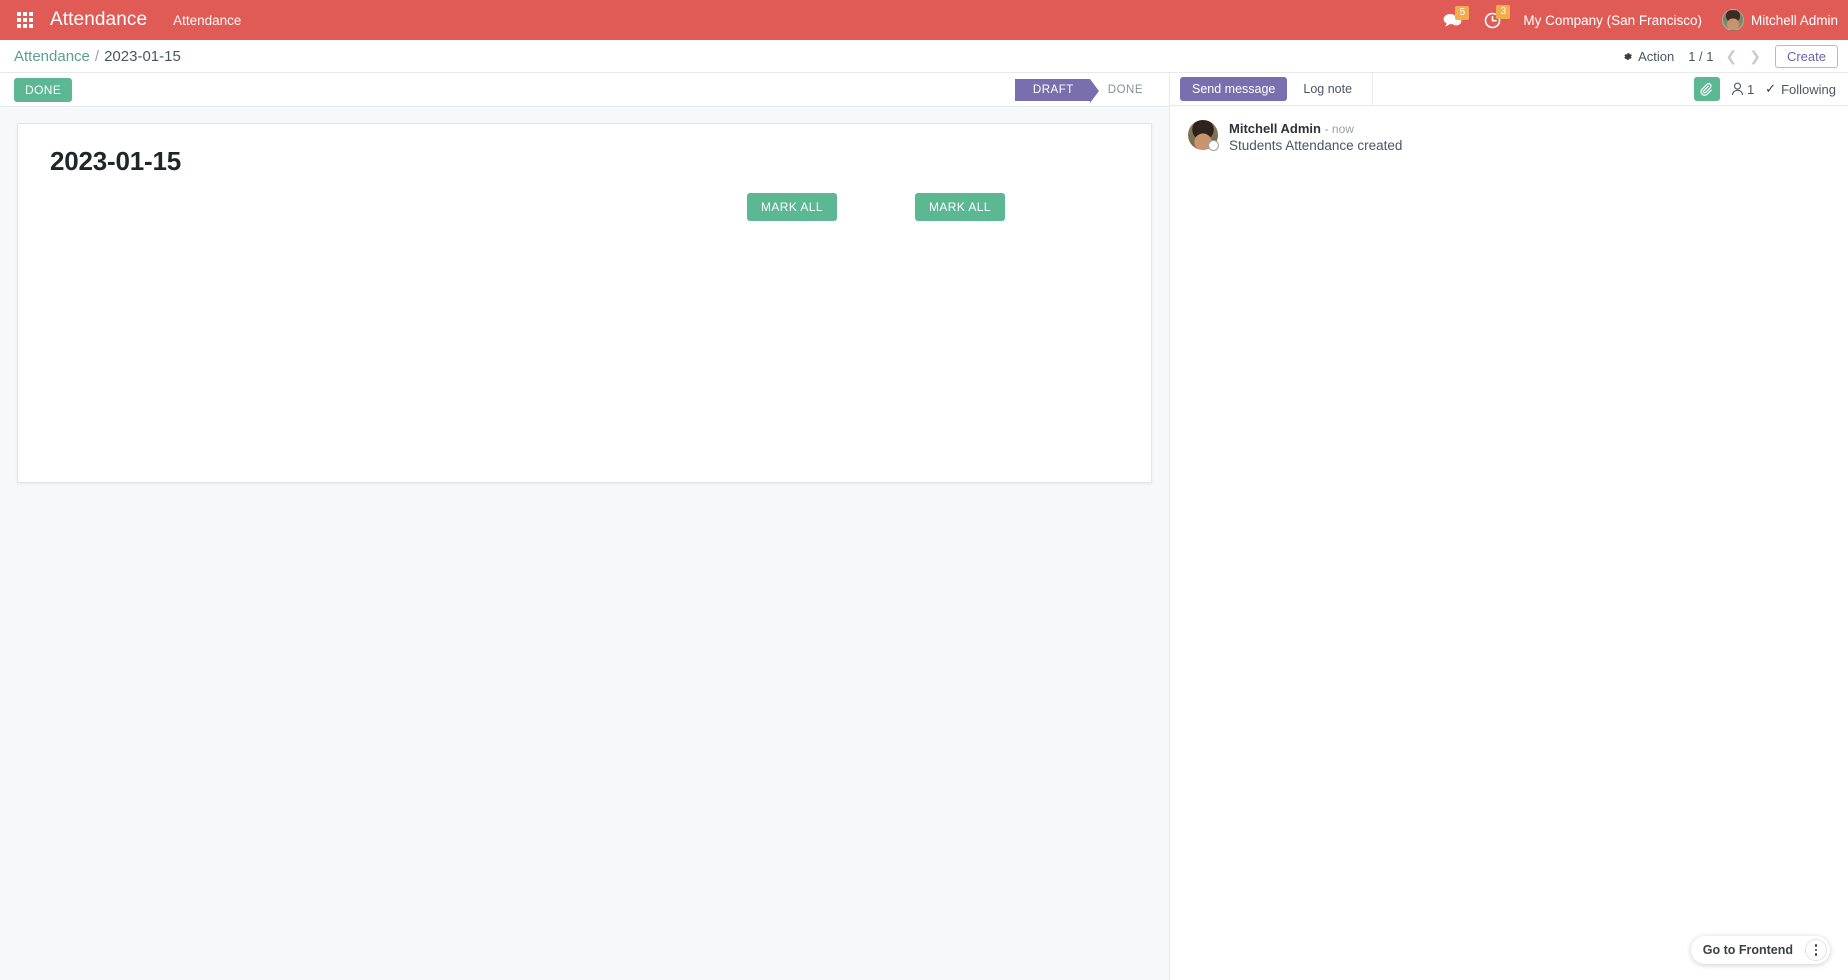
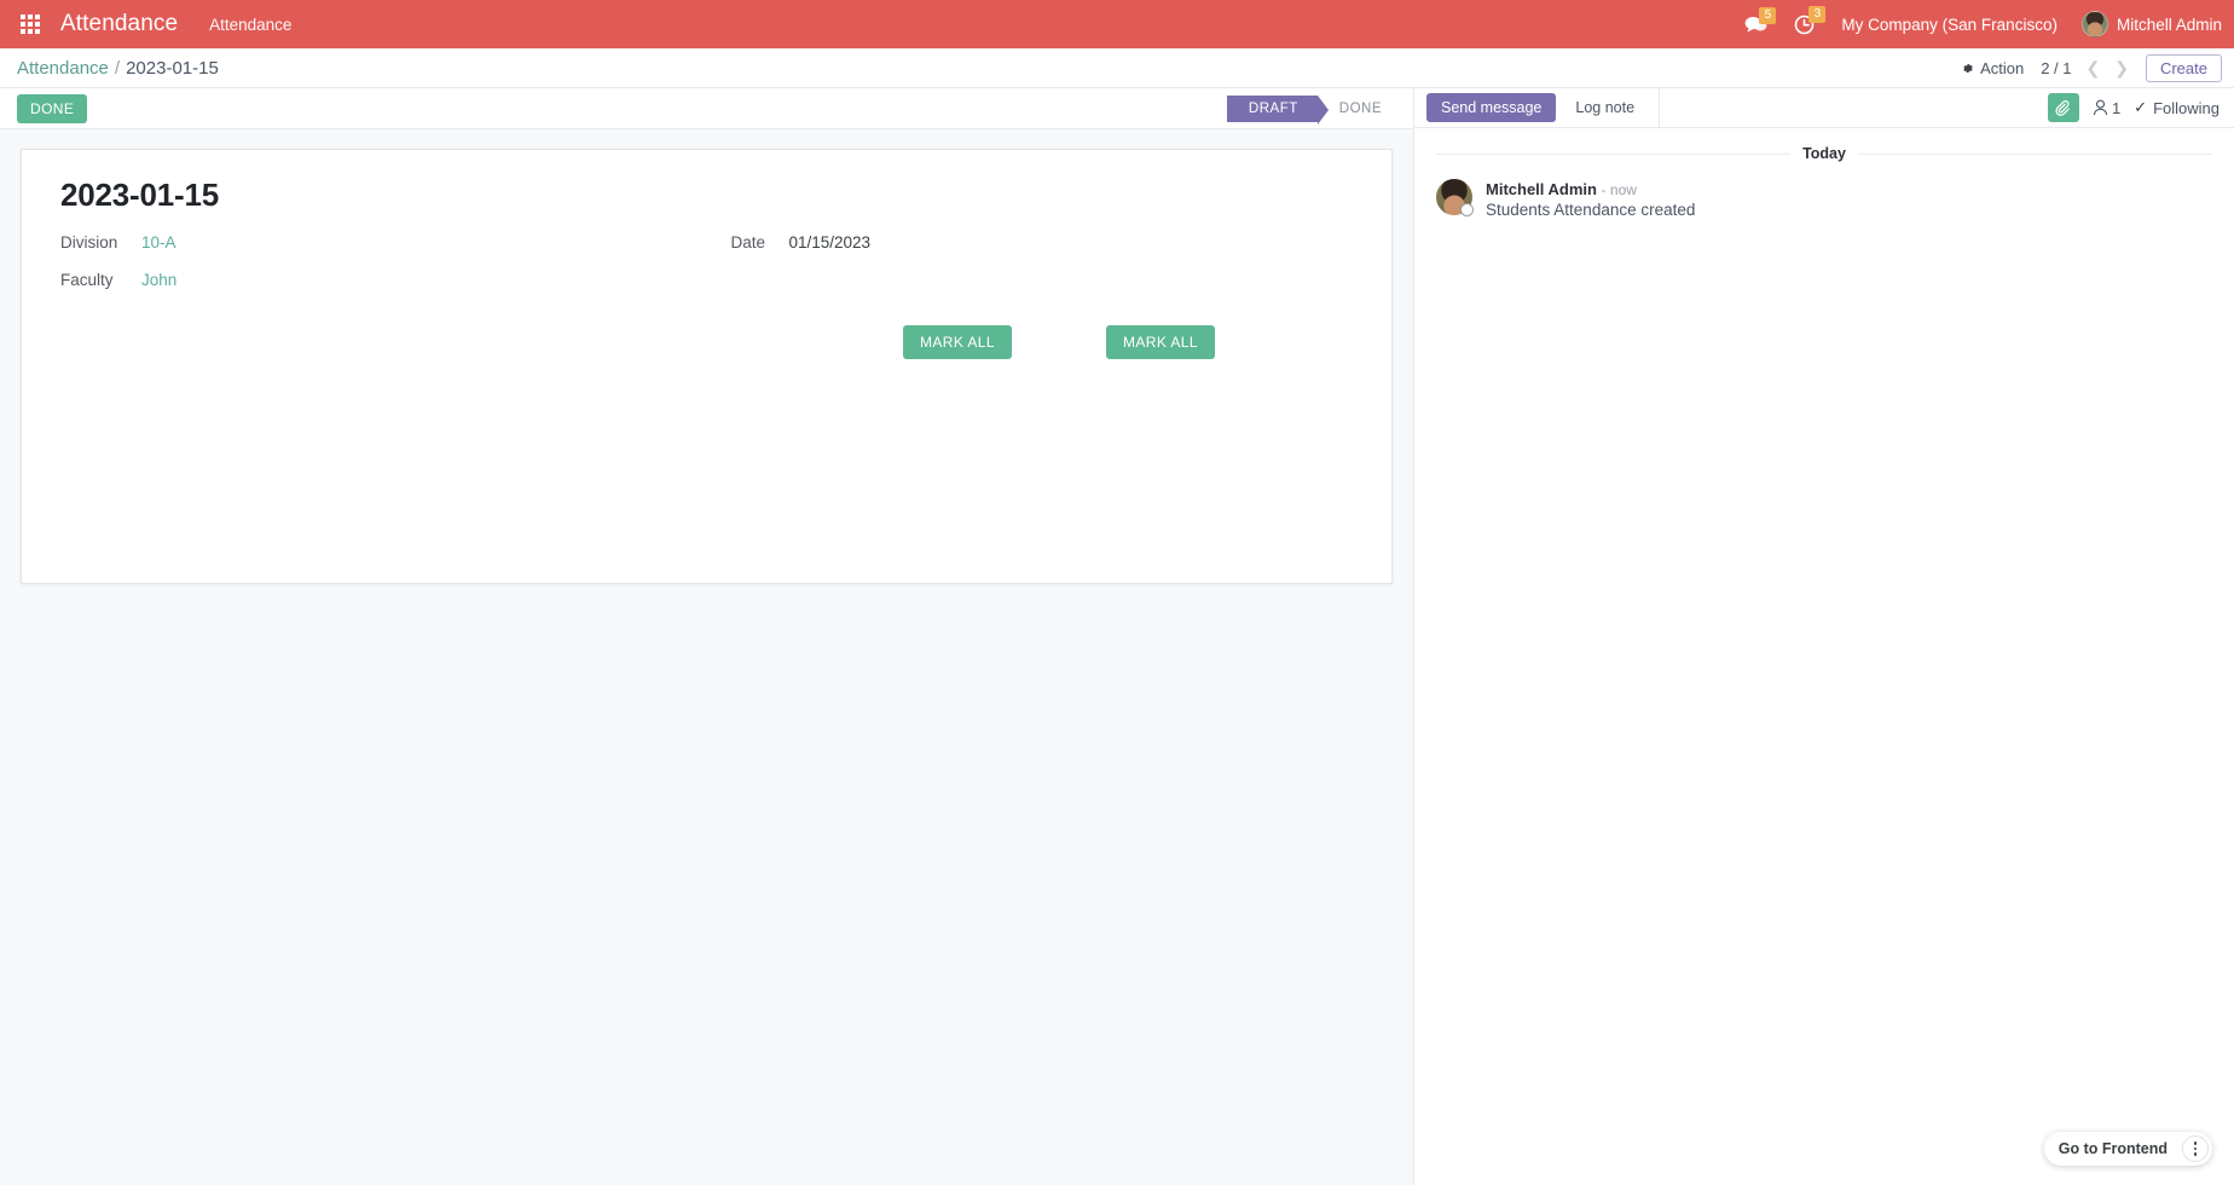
  Attendance
  Attendance
  5
  3
  My Company (San Francisco)
  Mitchell Admin
  Attendance
  /
  2023-01-15
  Action
- 1 / 1
+ 2 / 1
  ❮
  ❯
  Create
  DONE
  DRAFT
  DONE
  2023-01-15
+ Division
+ 10-A
+ Date
+ 01/15/2023
+ Faculty
+ John
  MARK ALL
  MARK ALL
  Send message
  Log note
  1
  ✓
  Following
+ Today
  Mitchell Admin - now
  Students Attendance created
  Go to Frontend
